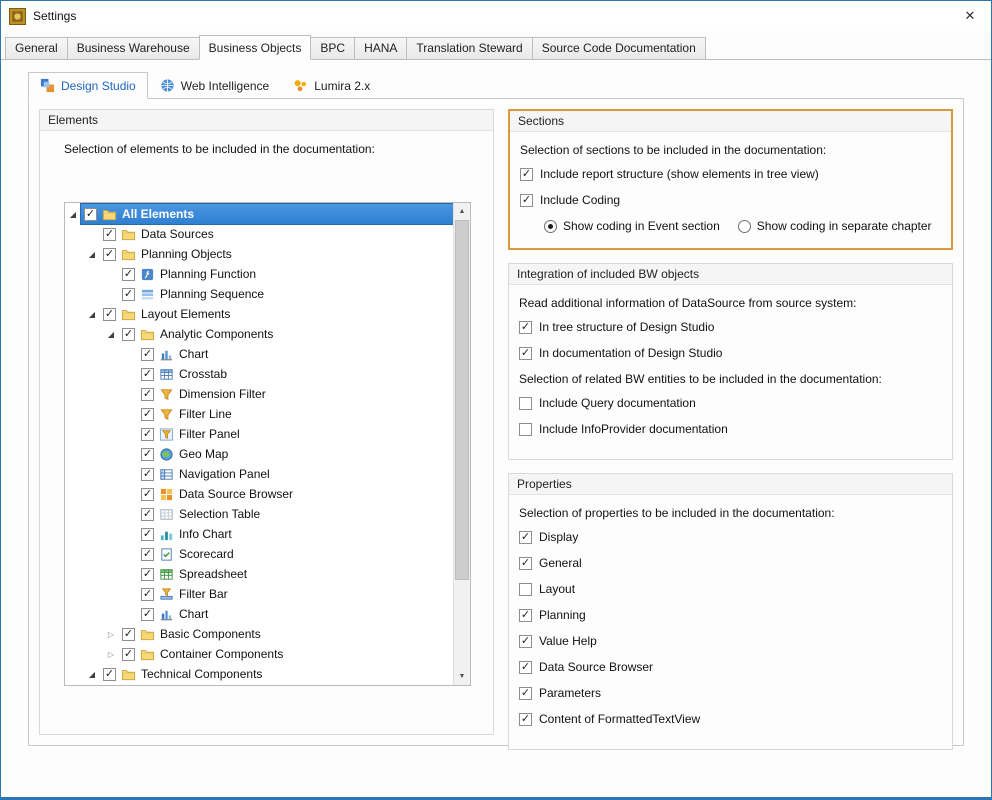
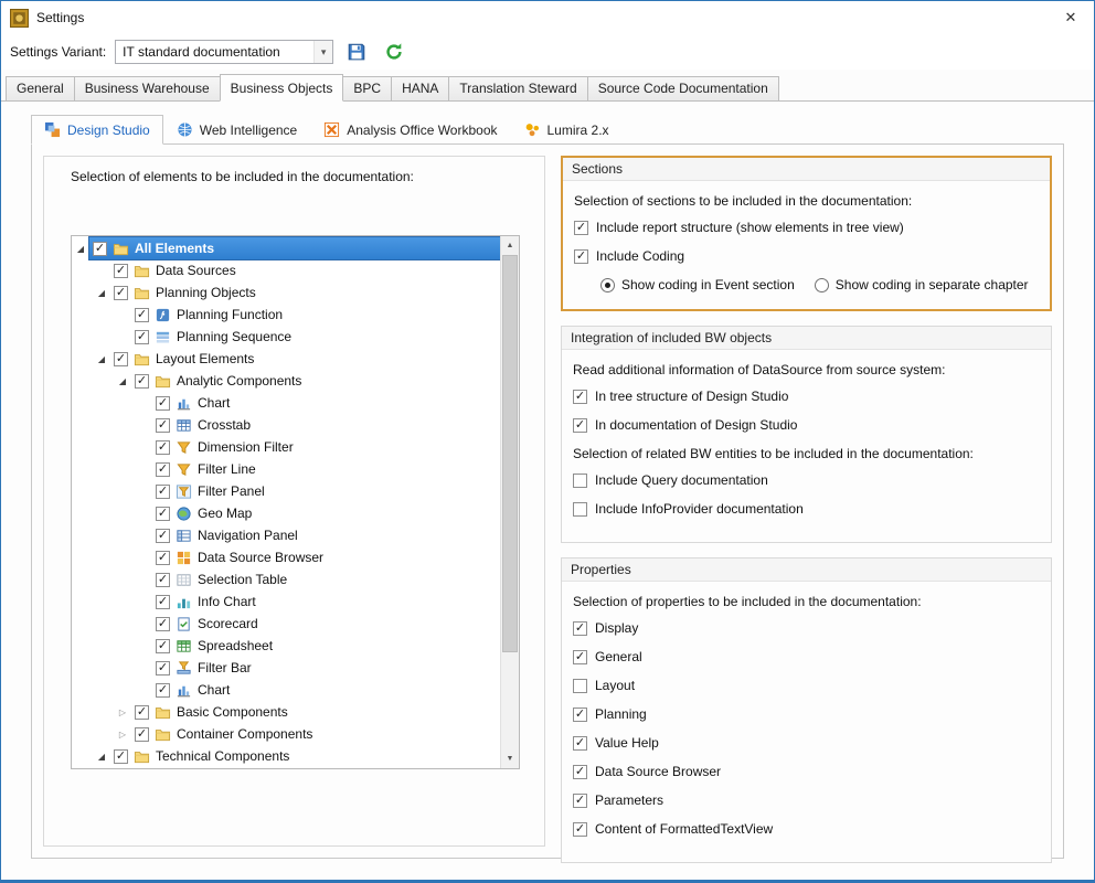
  Settings
  ✕
+ Settings Variant:
+ IT standard documentation
+ ▾
  General
  Business Warehouse
  Business Objects
  BPC
  HANA
  Translation Steward
  Source Code Documentation
  Design Studio
  Web Intelligence
+ Analysis Office Workbook
  Lumira 2.x
- Elements
  Selection of elements to be included in the documentation:
  ◢
  All Elements
  Data Sources
  ◢
  Planning Objects
  Planning Function
  Planning Sequence
  ◢
  Layout Elements
  ◢
  Analytic Components
  Chart
  Crosstab
  Dimension Filter
  Filter Line
  Filter Panel
  Geo Map
  Navigation Panel
  Data Source Browser
  Selection Table
  Info Chart
  Scorecard
  Spreadsheet
  Filter Bar
  Chart
  ▷
  Basic Components
  ▷
  Container Components
  ◢
  Technical Components
  Sections
  Selection of sections to be included in the documentation:
  Include report structure (show elements in tree view)
  Include Coding
  Show coding in Event section
  Show coding in separate chapter
  Integration of included BW objects
  Read additional information of DataSource from source system:
  In tree structure of Design Studio
  In documentation of Design Studio
  Selection of related BW entities to be included in the documentation:
  Include Query documentation
  Include InfoProvider documentation
  Properties
  Selection of properties to be included in the documentation:
  Display
  General
  Layout
  Planning
  Value Help
  Data Source Browser
  Parameters
  Content of FormattedTextView
